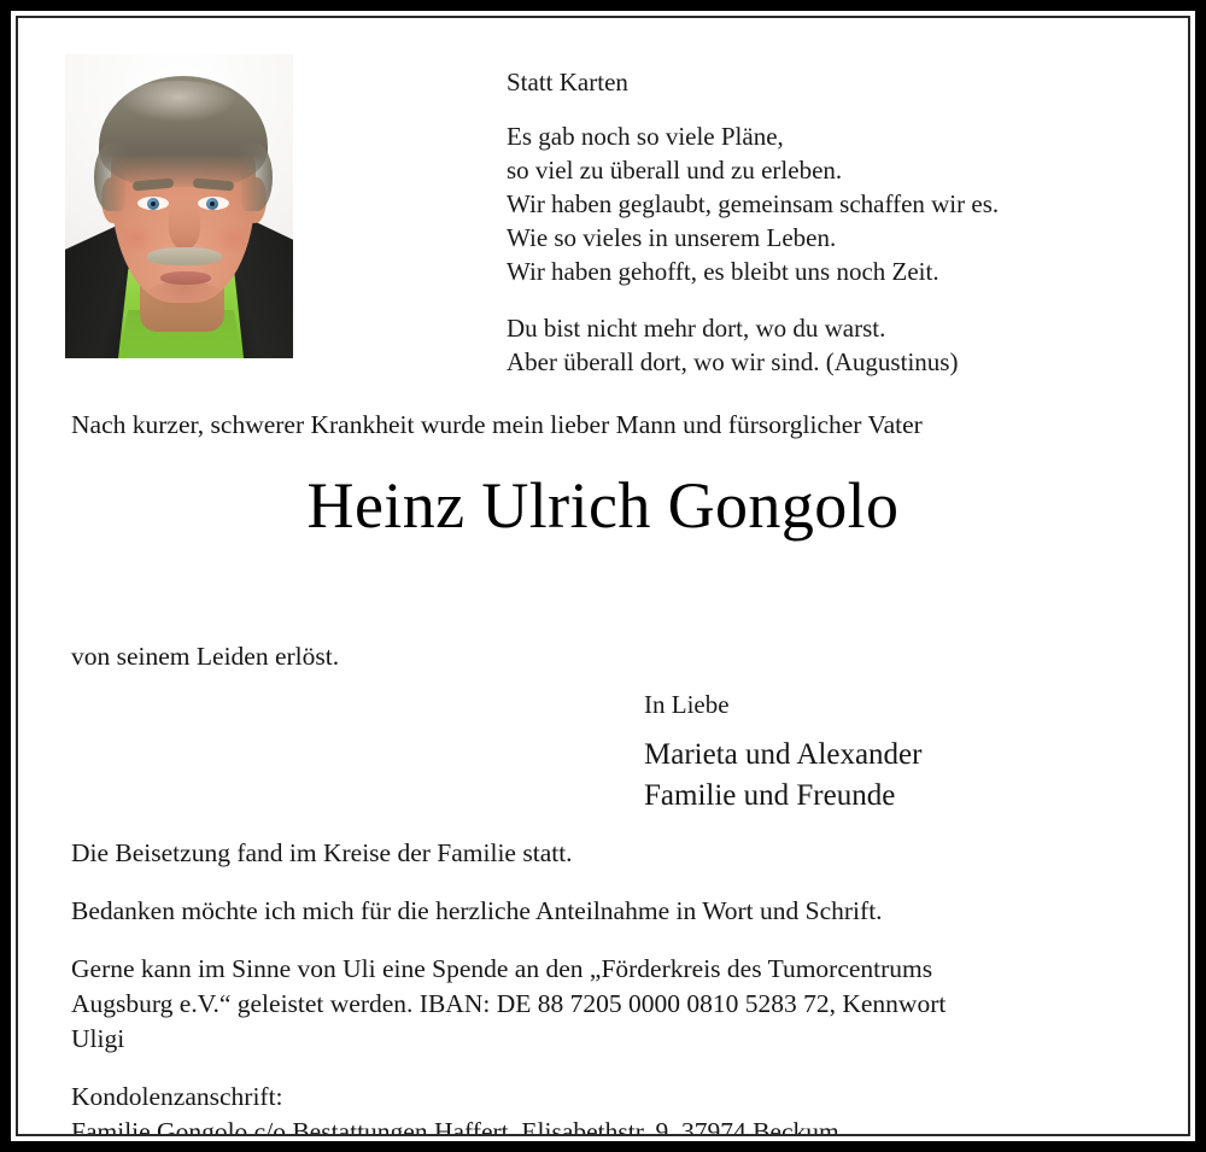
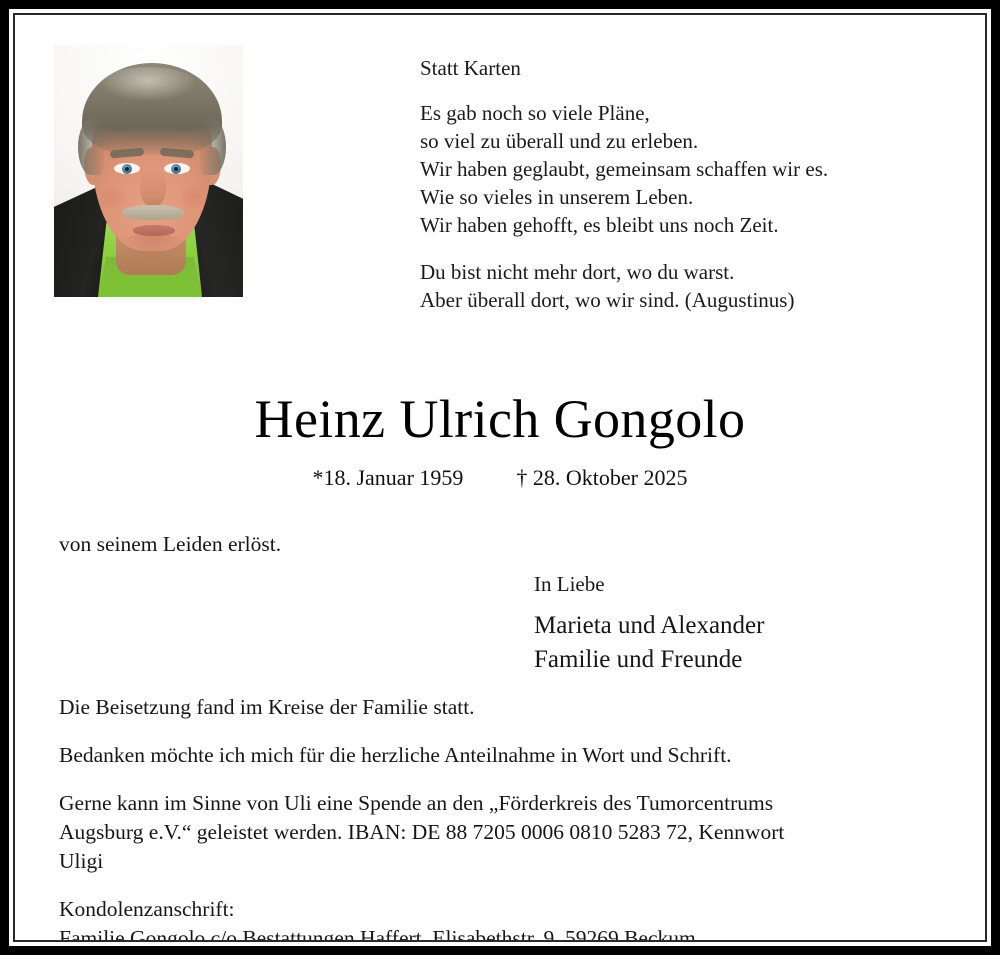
  Statt Karten
  Es gab noch so viele Pläne,
  so viel zu überall und zu erleben.
  Wir haben geglaubt, gemeinsam schaffen wir es.
  Wie so vieles in unserem Leben.
  Wir haben gehofft, es bleibt uns noch Zeit.
  Du bist nicht mehr dort, wo du warst.
  Aber überall dort, wo wir sind. (Augustinus)
- Nach kurzer, schwerer Krankheit wurde mein lieber Mann und fürsorglicher Vater
  Heinz Ulrich Gongolo
+ *18. Januar 1959 † 28. Oktober 2025
  von seinem Leiden erlöst.
  In Liebe
  Marieta und Alexander
  Familie und Freunde
  Die Beisetzung fand im Kreise der Familie statt.
  Bedanken möchte ich mich für die herzliche Anteilnahme in Wort und Schrift.
  Gerne kann im Sinne von Uli eine Spende an den „Förderkreis des Tumorcentrums
- Augsburg e.V.“ geleistet werden. IBAN: DE 88 7205 0000 0810 5283 72, Kennwort
+ Augsburg e.V.“ geleistet werden. IBAN: DE 88 7205 0006 0810 5283 72, Kennwort
  Uligi
  Kondolenzanschrift:
- Familie Gongolo c/o Bestattungen Haffert, Elisabethstr. 9, 37974 Beckum
+ Familie Gongolo c/o Bestattungen Haffert, Elisabethstr. 9, 59269 Beckum
